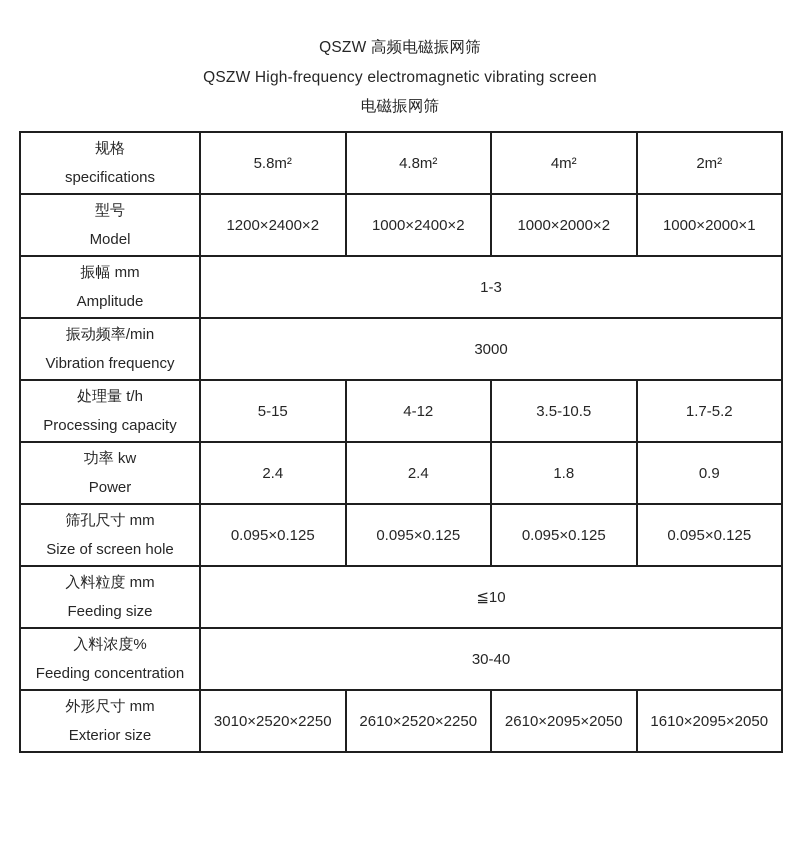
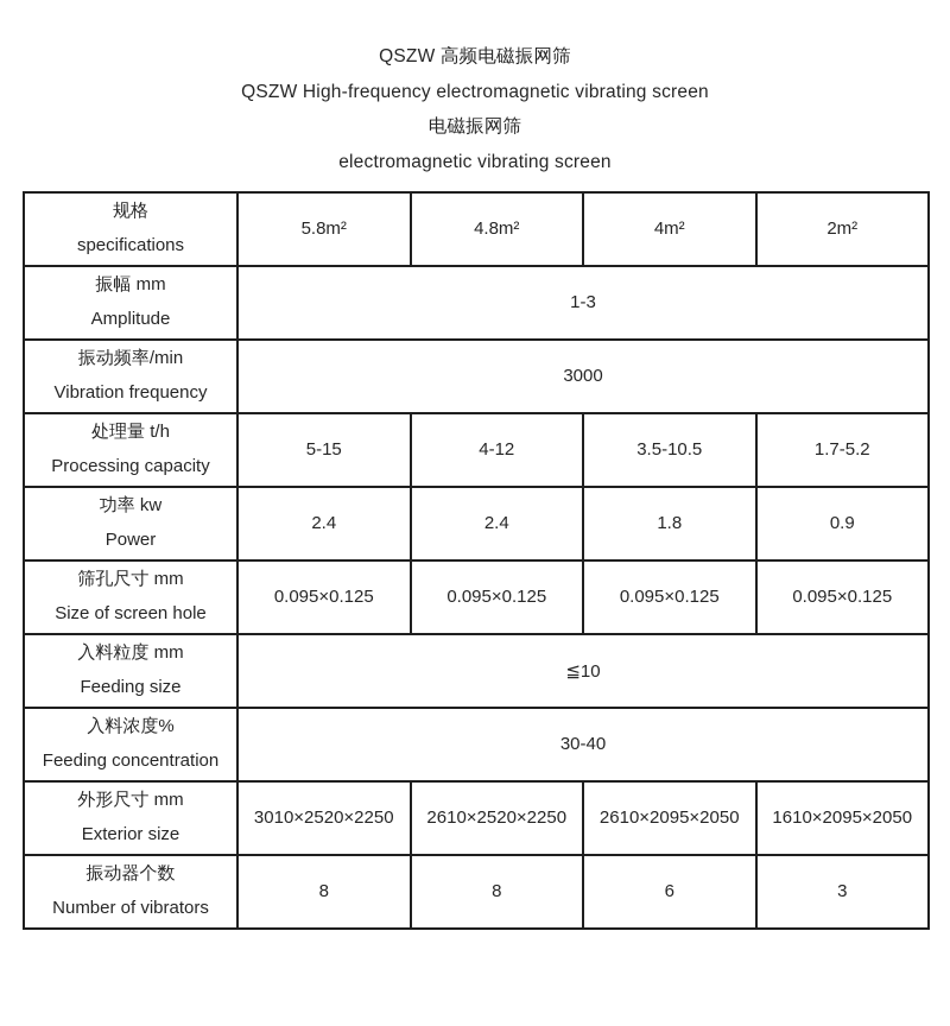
  QSZW 高频电磁振网筛
  QSZW High-frequency electromagnetic vibrating screen
  电磁振网筛
+ electromagnetic vibrating screen
  规格 specifications	5.8m²	4.8m²	4m²	2m²
- 型号 Model	1200×2400×2	1000×2400×2	1000×2000×2	1000×2000×1
  振幅 mm Amplitude	1-3
  振动频率/min Vibration frequency	3000
  处理量 t/h Processing capacity	5-15	4-12	3.5-10.5	1.7-5.2
  功率 kw Power	2.4	2.4	1.8	0.9
  筛孔尺寸 mm Size of screen hole	0.095×0.125	0.095×0.125	0.095×0.125	0.095×0.125
  入料粒度 mm Feeding size	≦10
  入料浓度% Feeding concentration	30-40
  外形尺寸 mm Exterior size	3010×2520×2250	2610×2520×2250	2610×2095×2050	1610×2095×2050
+ 振动器个数 Number of vibrators	8	8	6	3
